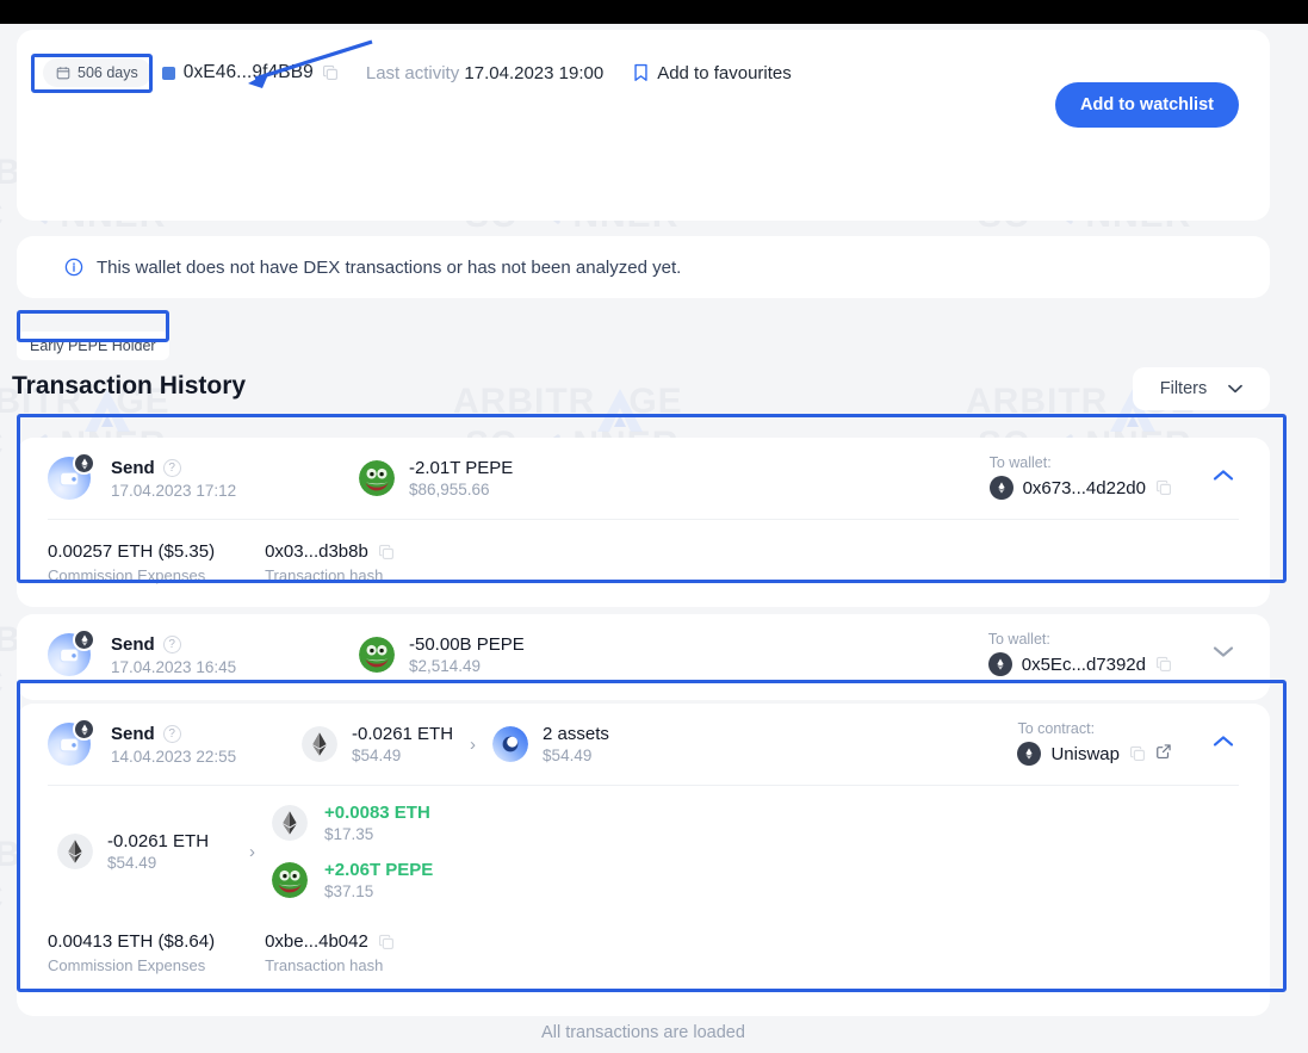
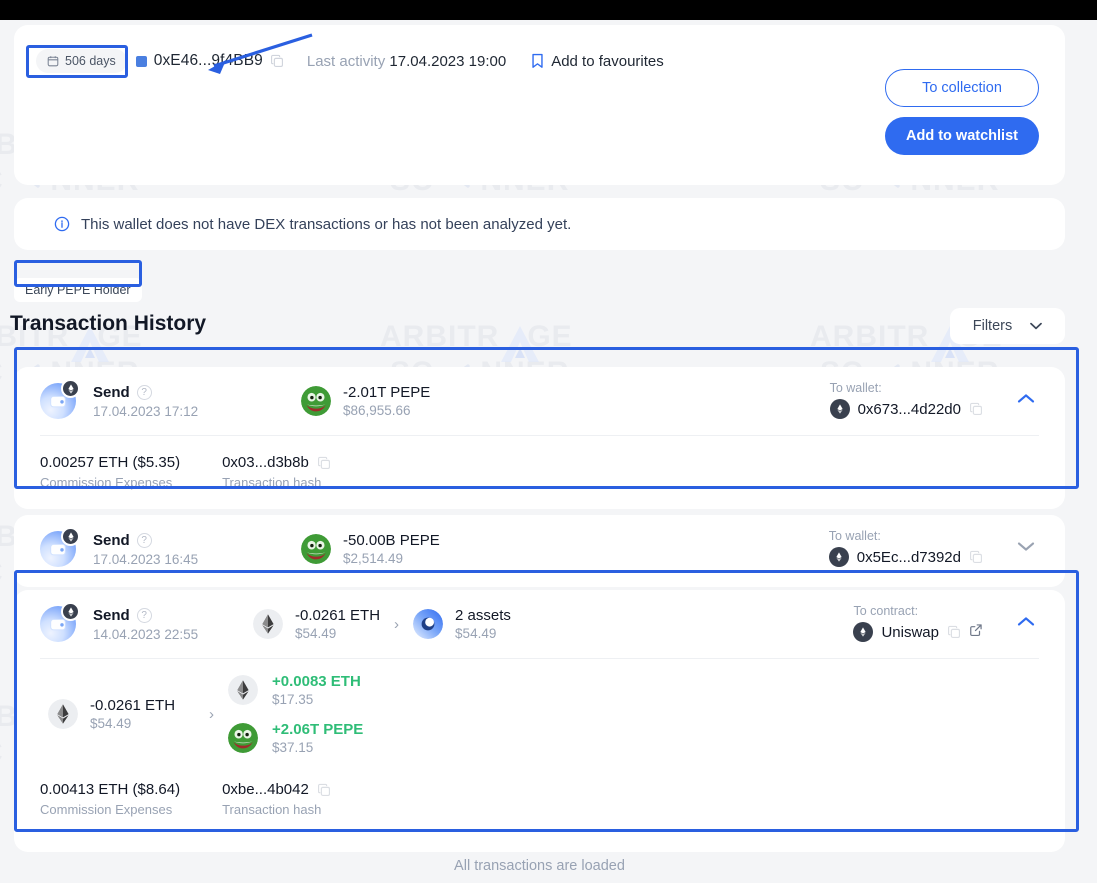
  BITR GE
  ARBITR GE
  ARBITR
  506 days
  0xE46...9fBB9
  Last activity 17.04.2023 19:00
  Add to favourites
+ To collection
  Add to watchlist
  This wallet does not have DEX transactions or has not been analyzed yet.
  Early PEPE Holder
  Transaction History
  Filters
  Send
  ?
  17.04.2023 17:12
  -2.01T PEPE
  $86,955.66
  To wallet:
  0x673...4d22d0
  0.00257 ETH ($5.35)
  Commission Expenses
  0x03...d3b8b
  Transaction hash
  Send
  ?
  17.04.2023 16:45
  -50.00B PEPE
  $2,514.49
  To wallet:
  0x5Ec...d7392d
  Send
  ?
  14.04.2023 22:55
  -0.0261 ETH
  $54.49
  ›
  2 assets
  $54.49
  To contract:
  Uniswap
  -0.0261 ETH
  $54.49
  ›
  +0.0083 ETH
  $17.35
  +2.06T PEPE
  $37.15
  0.00413 ETH ($8.64)
  Commission Expenses
  0xbe...4b042
  Transaction hash
  All transactions are loaded
